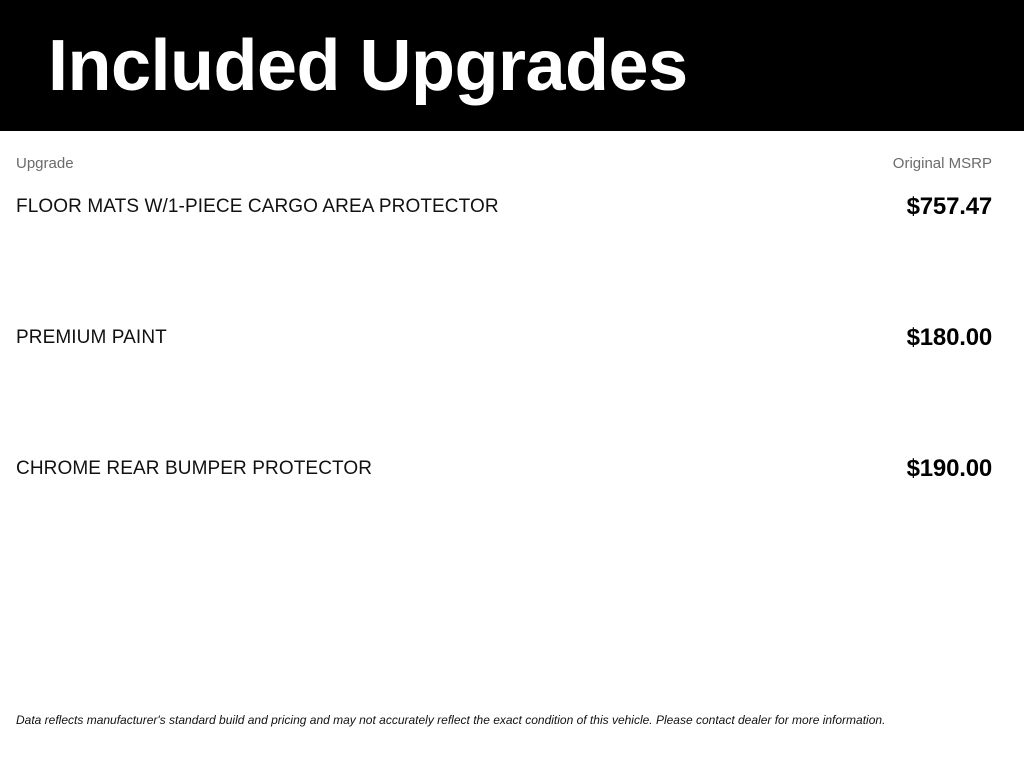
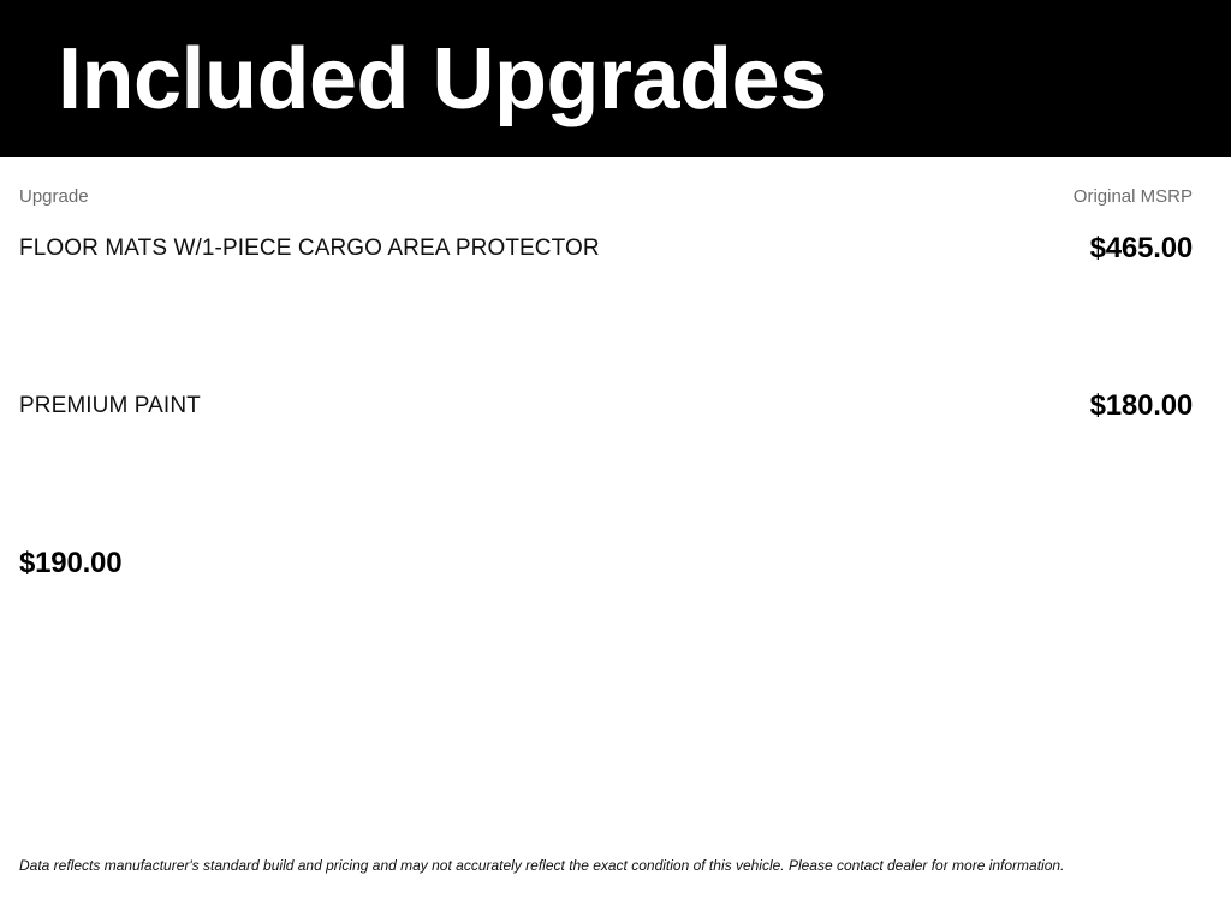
  Included Upgrades
  Upgrade
  Original MSRP
  FLOOR MATS W/1-PIECE CARGO AREA PROTECTOR
- $757.47
+ $465.00
  PREMIUM PAINT
  $180.00
- CHROME REAR BUMPER PROTECTOR
  $190.00
  Data reflects manufacturer's standard build and pricing and may not accurately reflect the exact condition of this vehicle. Please contact dealer for more information.
